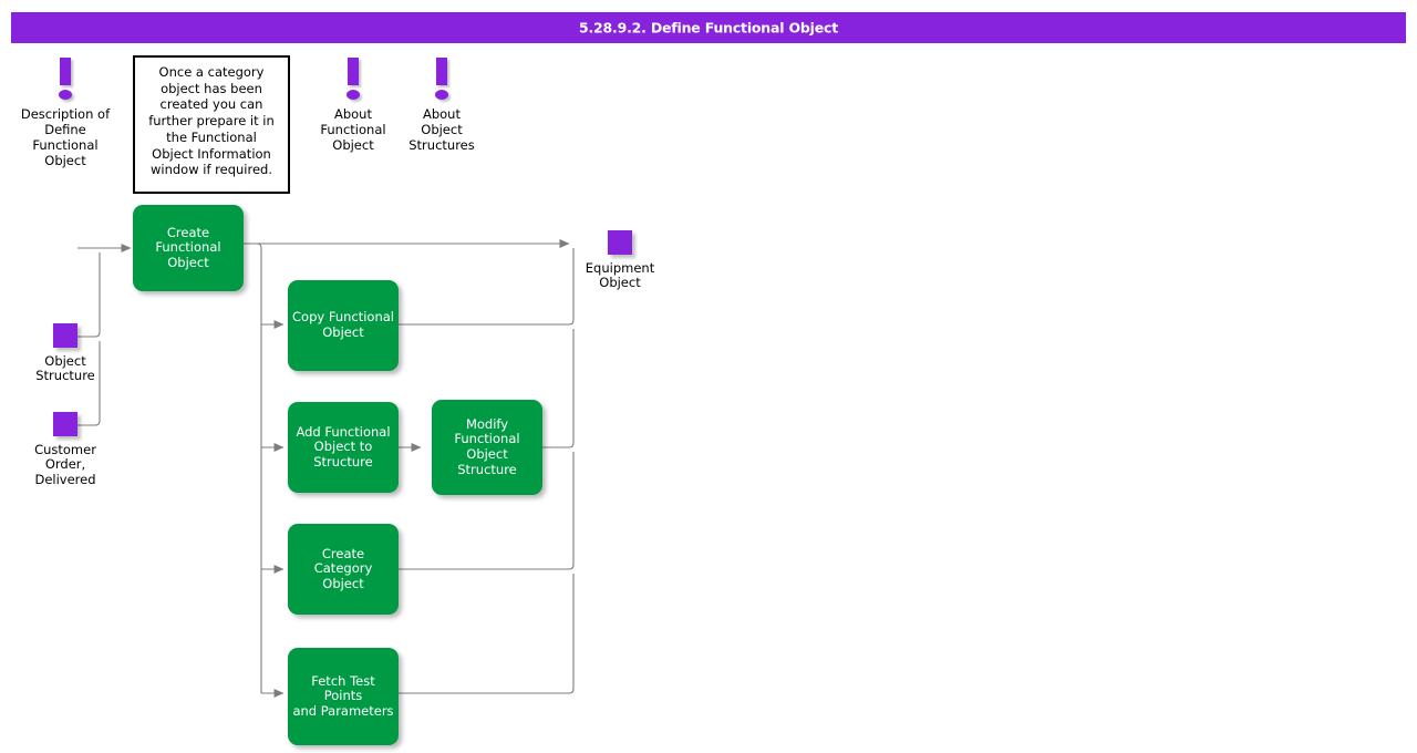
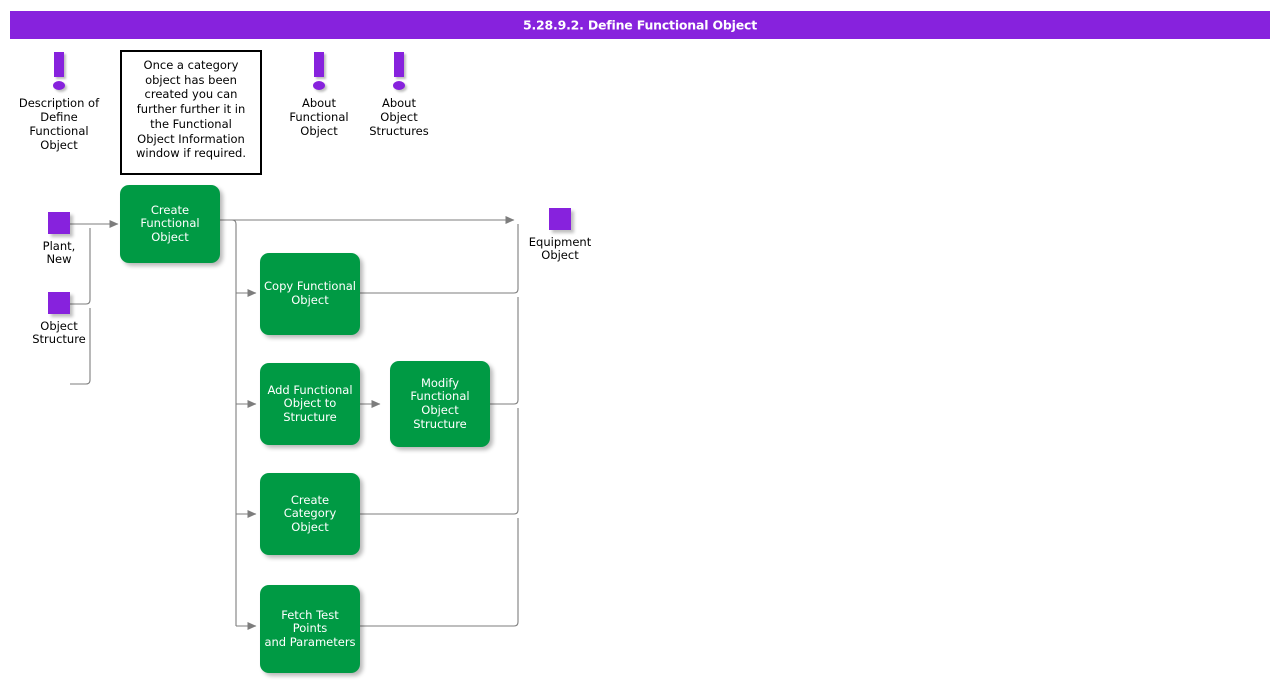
  5.28.9.2. Define Functional Object
  Description of
  Define Functional
  Object
  About
  Functional
  Object
  About
  Object
  Structures
- Once a category object has been created you can further prepare it in the Functional Object Information window if required.
+ Once a category object has been created you can further further it in the Functional Object Information window if required.
+ Plant,
+ New
  Object
  Structure
- Customer
- Order,
- Delivered
  Equipment
  Object
  Create
  Functional
  Object
  Copy Functional
  Object
  Add Functional
  Object to
  Structure
  Modify
  Functional
  Object Structure
  Create Category
  Object
  Fetch Test Points
  and Parameters
